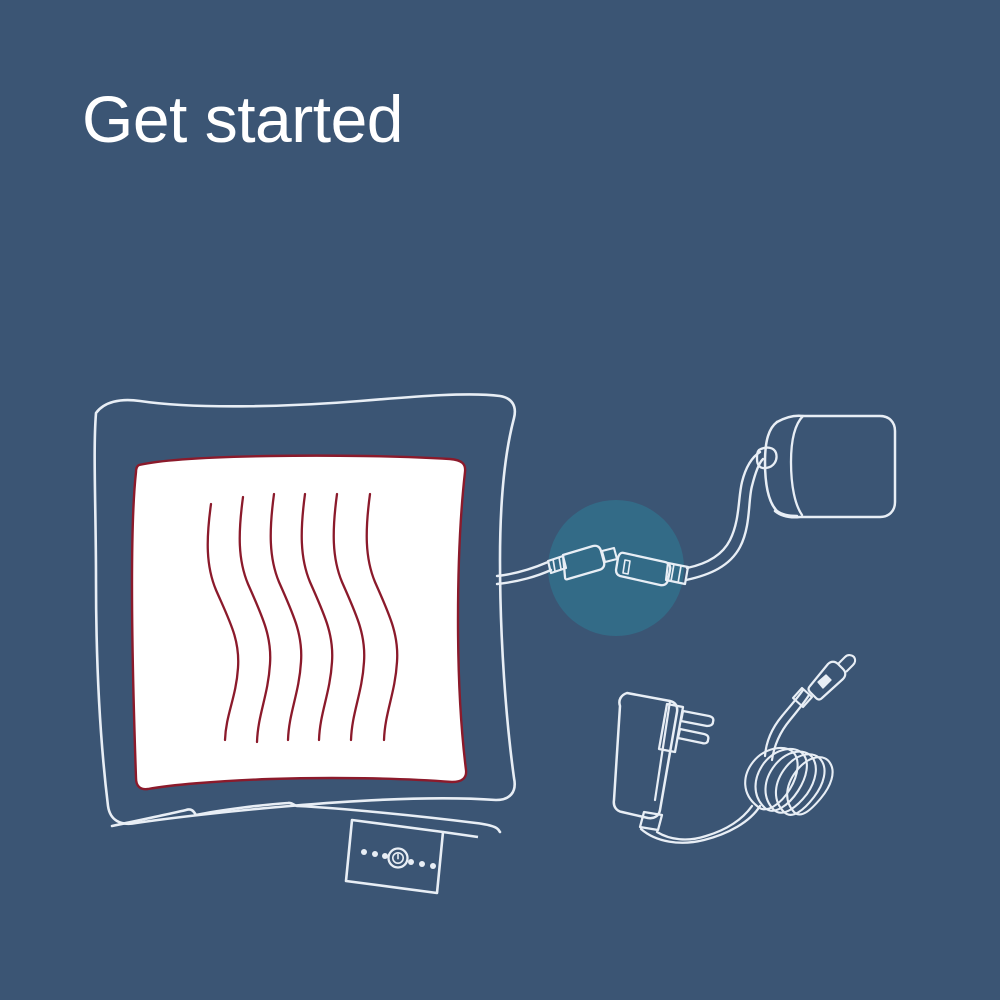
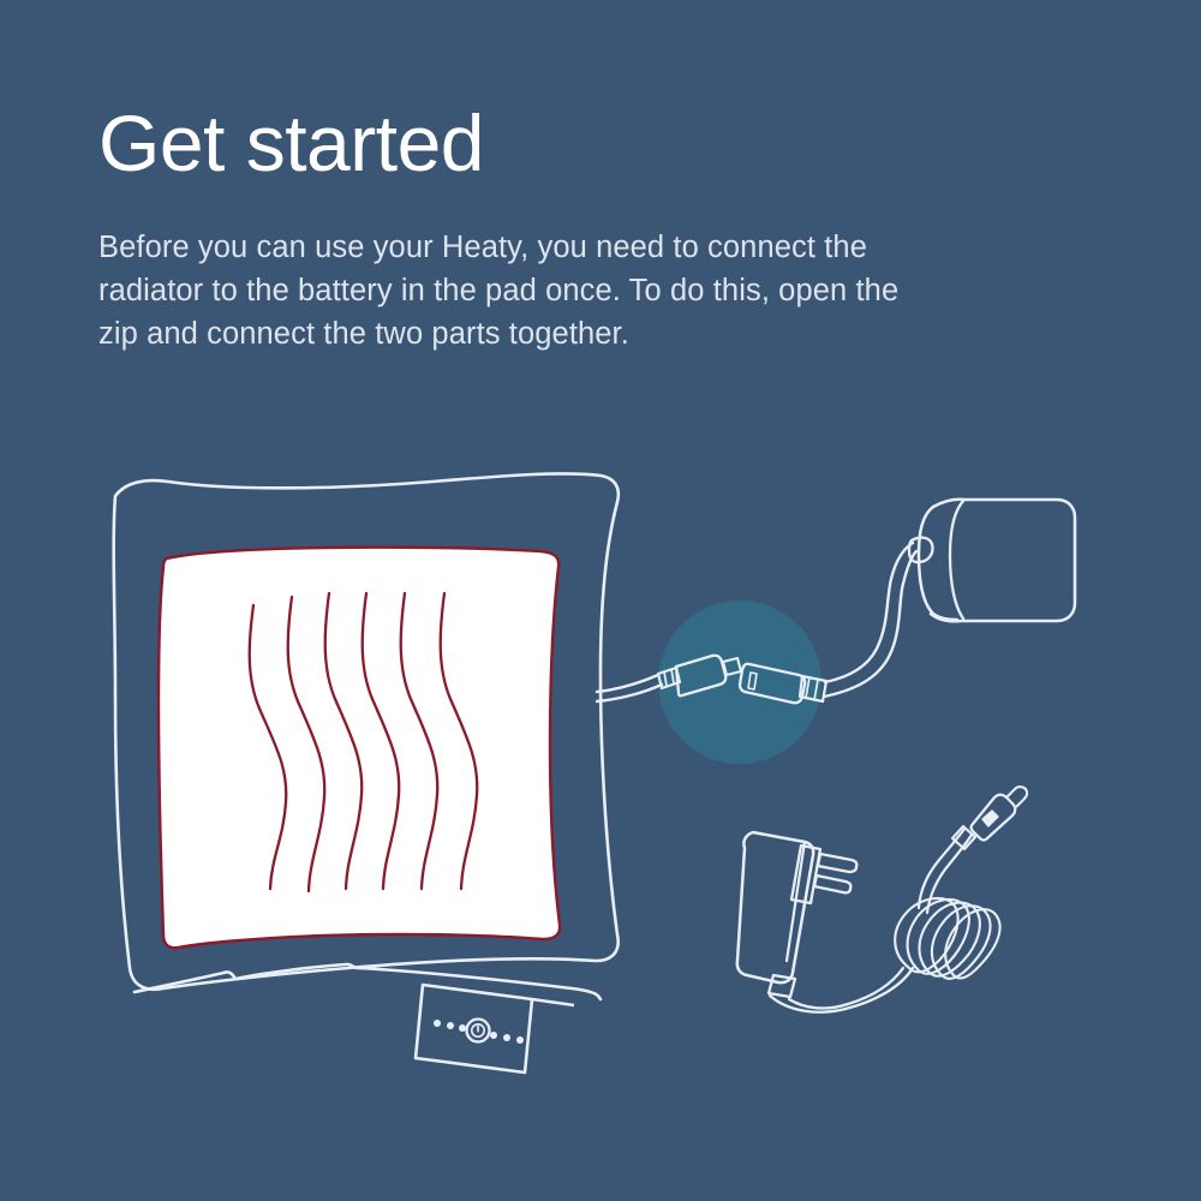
  Get started
+ Before you can use your Heaty, you need to connect the radiator to the battery in the pad once. To do this, open the zip and connect the two parts together.
